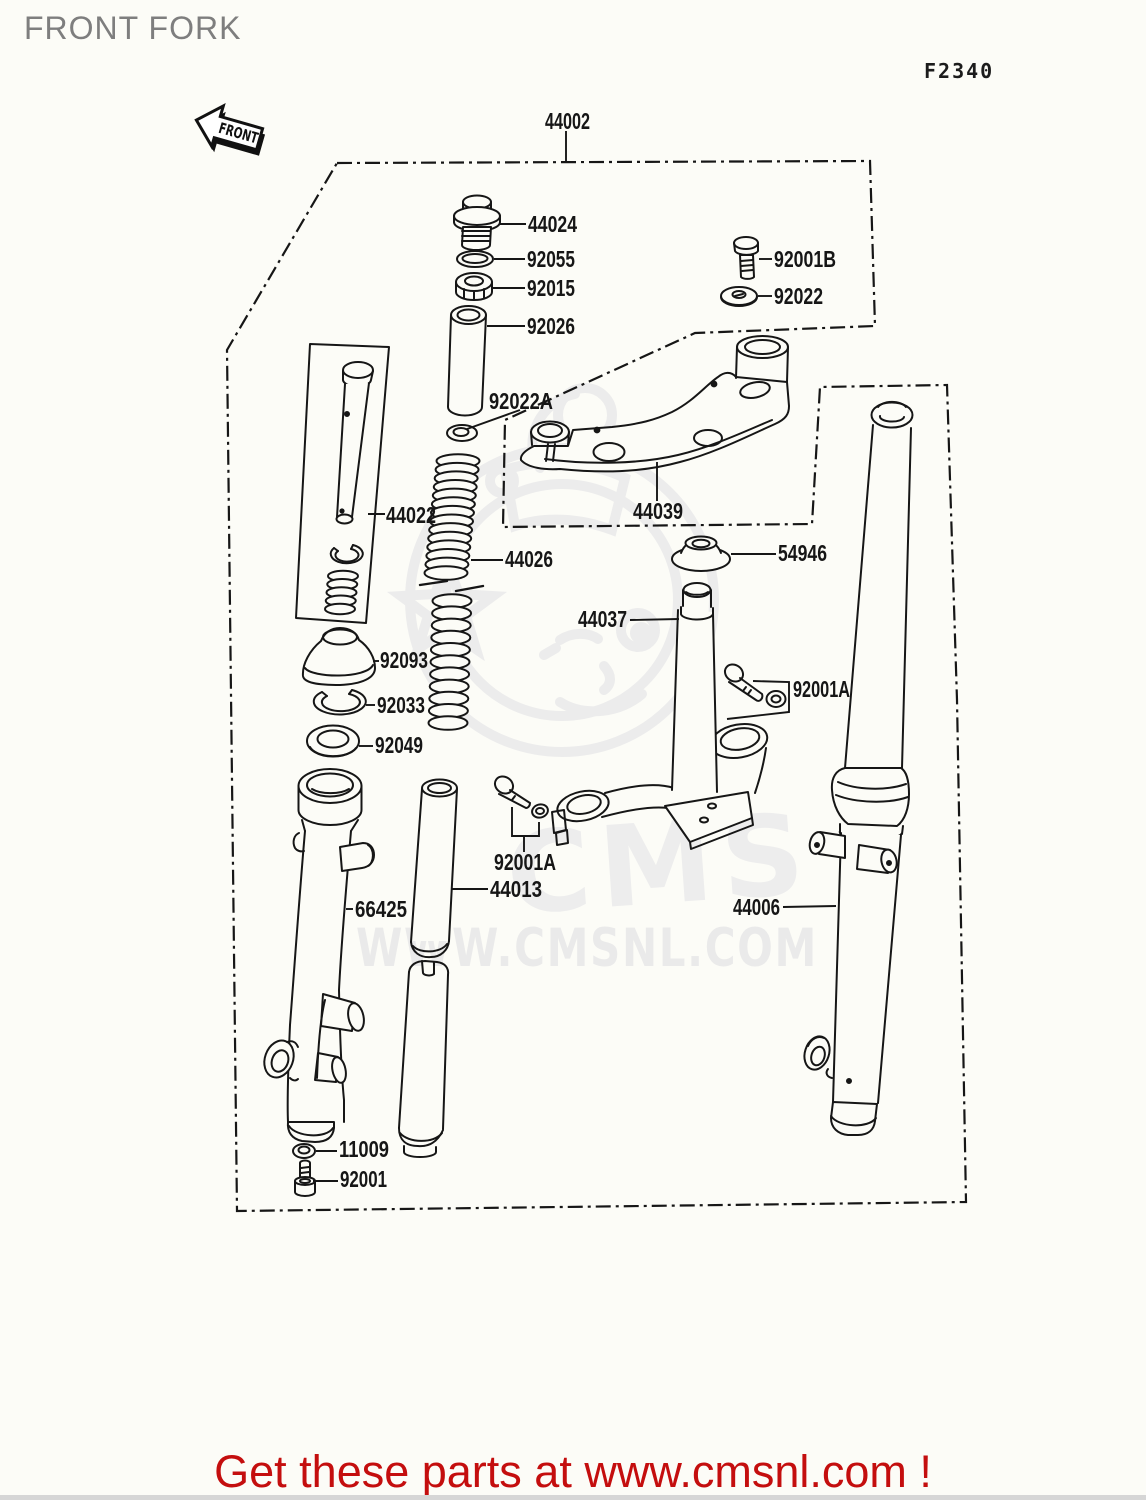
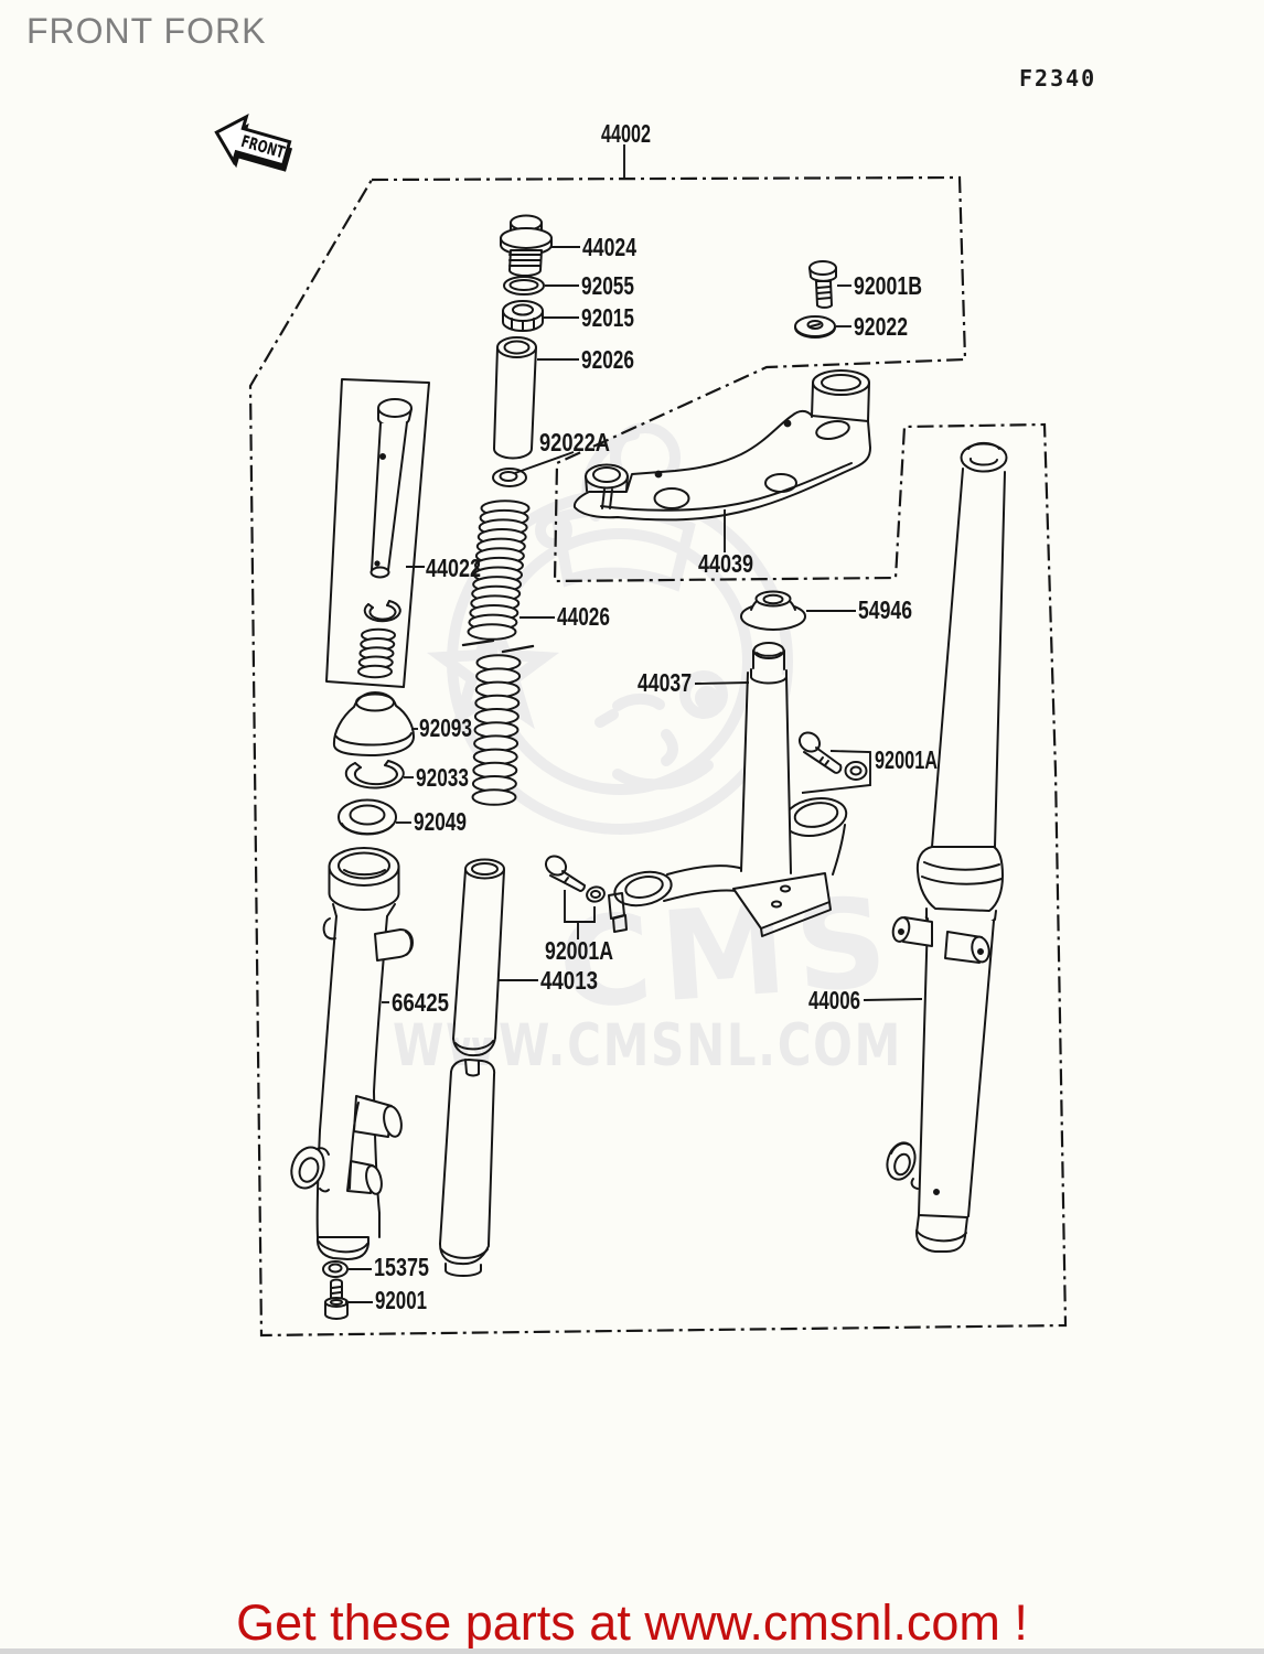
  FRONT FORK
  F2340
  WWW.CMSNL.COM
  44002
  44024
  92055
  92015
  92026
  92001B
  92022
  92022A
  44022
  44039
  44026
  54946
  44037
  92001A
  92093
  92033
  92049
  92001A
  44013
  66425
  44006
- 11009
+ 15375
  92001
  Get these parts at www.cmsnl.com !
